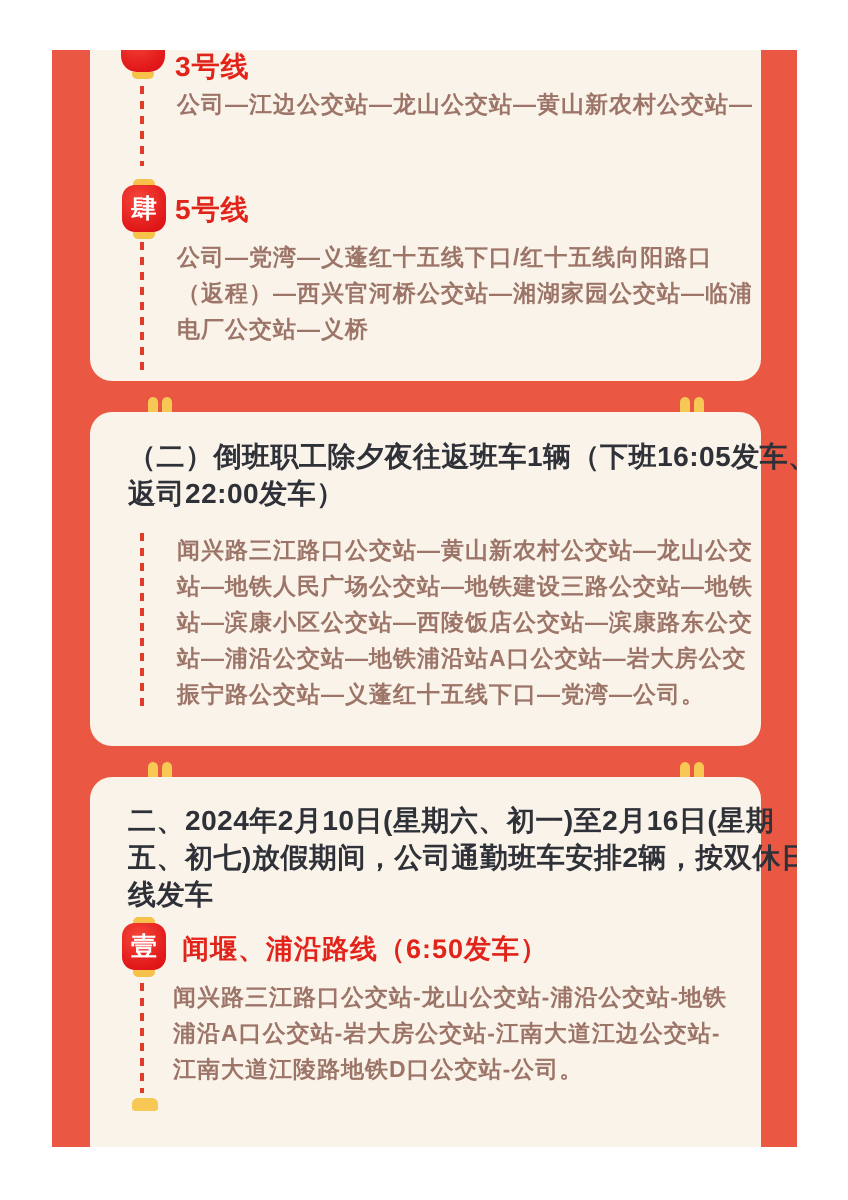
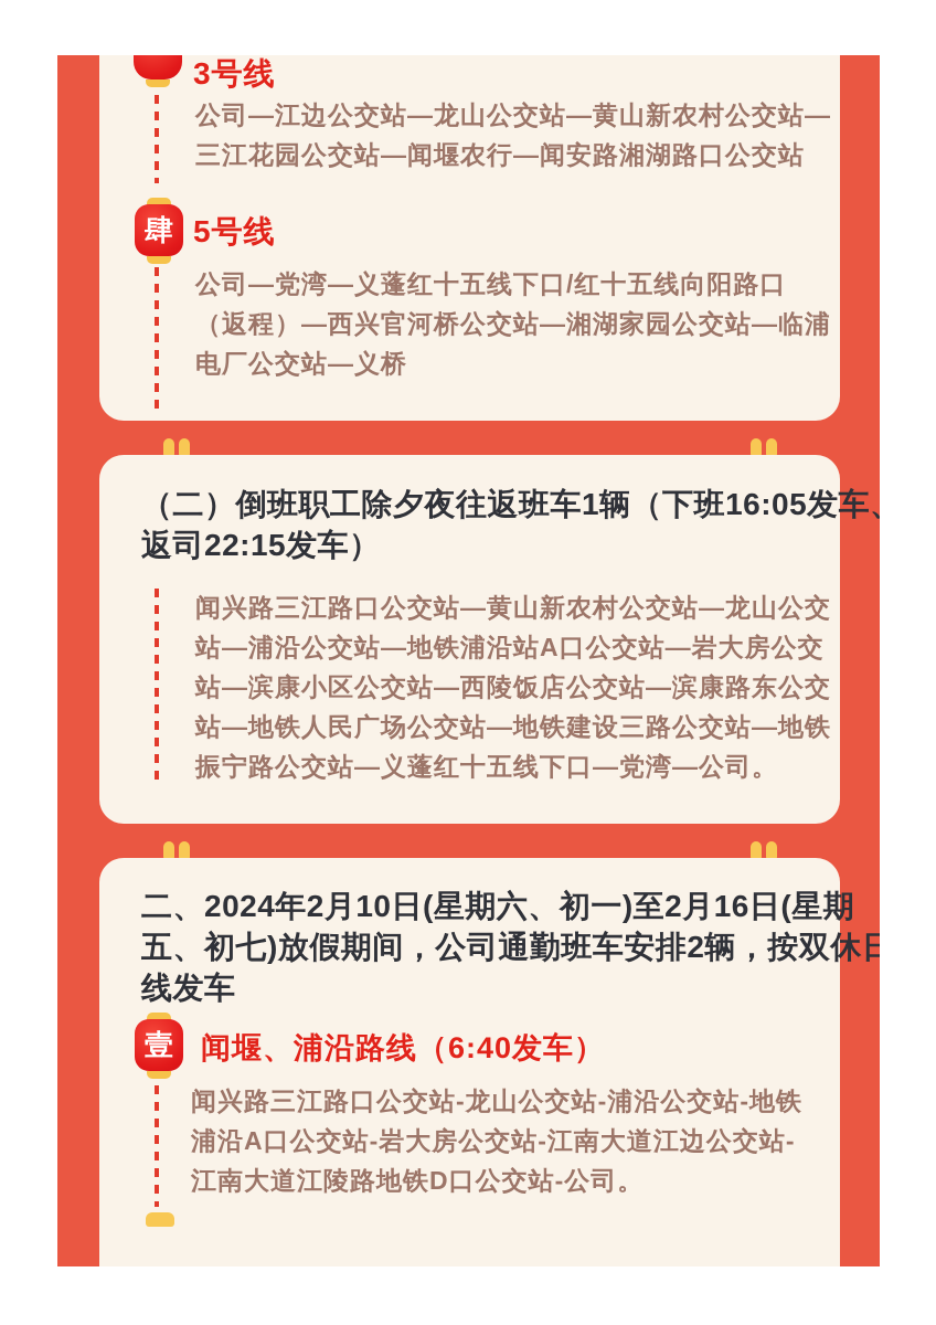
  3号线
  公司—江边公交站—龙山公交站—黄山新农村公交站—
+ 三江花园公交站—闻堰农行—闻安路湘湖路口公交站
  肆
  5号线
  公司—党湾—义蓬红十五线下口/红十五线向阳路口
  （返程）—西兴官河桥公交站—湘湖家园公交站—临浦
  电厂公交站—义桥
  （二）倒班职工除夕夜往返班车1辆（下班16:05发车
- 返司22:00发车）
+ 返司22:15发车）
  闻兴路三江路口公交站—黄山新农村公交站—龙山公交
- 站—地铁人民广场公交站—地铁建设三路公交站—地铁
+ 站—浦沿公交站—地铁浦沿站A口公交站—岩大房公交
  站—滨康小区公交站—西陵饭店公交站—滨康路东公交
- 站—浦沿公交站—地铁浦沿站A口公交站—岩大房公交
+ 站—地铁人民广场公交站—地铁建设三路公交站—地铁
  振宁路公交站—义蓬红十五线下口—党湾—公司。
  二、2024年2月10日(星期六、初一)至2月16日(星期
  五、初七)放假期间，公司通勤班车安排2辆，按双休日
  线发车
  壹
- 闻堰、浦沿路线（6:50发车）
+ 闻堰、浦沿路线（6:40发车）
  闻兴路三江路口公交站-龙山公交站-浦沿公交站-地铁
  浦沿A口公交站-岩大房公交站-江南大道江边公交站-
  江南大道江陵路地铁D口公交站-公司。
